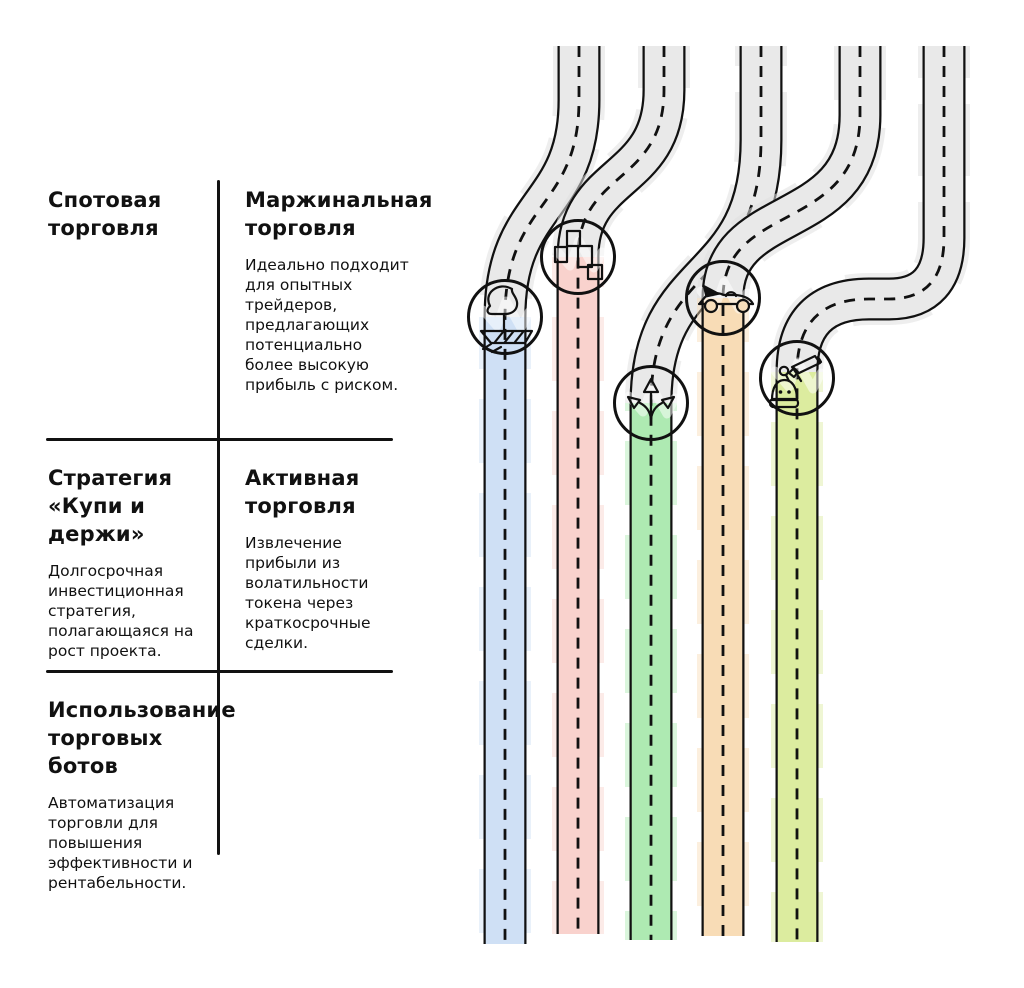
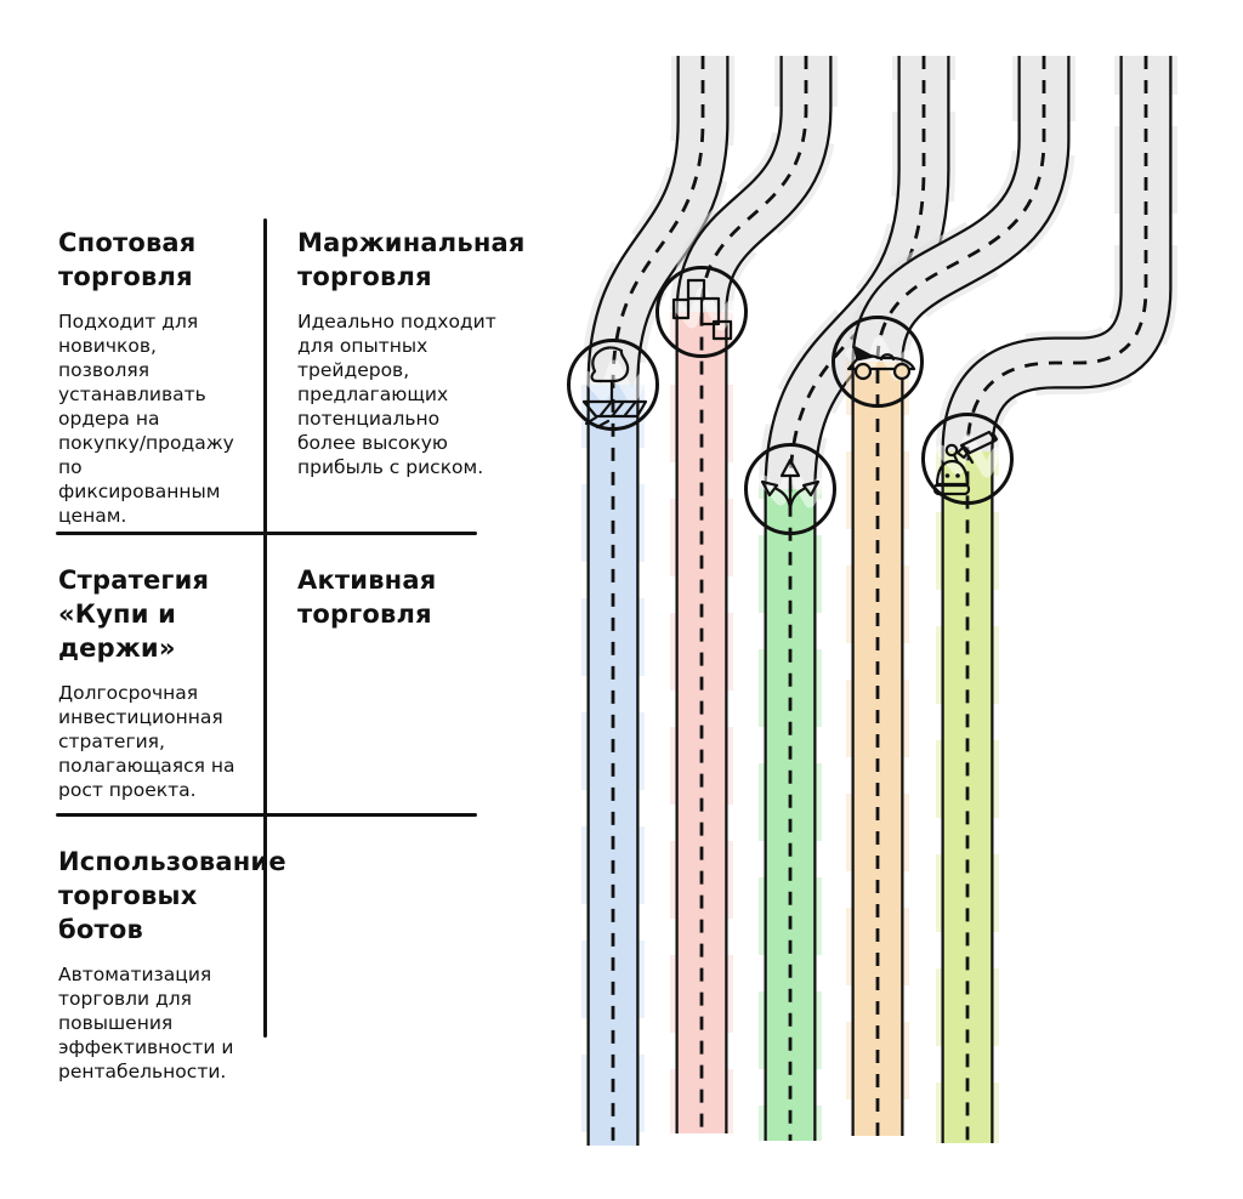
  Спотовая
  торговля
+ Подходит для
+ новичков,
+ позволяя
+ устанавливать
+ ордера на
+ покупку/продажу
+ по
+ фиксированным
+ ценам.
  Маржинальна
  торговля
  Идеально подходит
  для опытных
  трейдеров,
  предлагающих
  потенциально
  более высокую
  прибыль с риском.
  Стратегия
  «Купи и
  держи»
  Долгосрочная
  инвестиционная
  стратегия,
  полагающаяся на
  рост проекта.
  Активная
  торговля
- Извлечение
- прибыли из
- волатильности
- токена через
- краткосрочные
- сделки.
  Использовани
  торговых ботов
  Автоматизация
  торговли для
  повышения
  эффективности и
  рентабельности.
